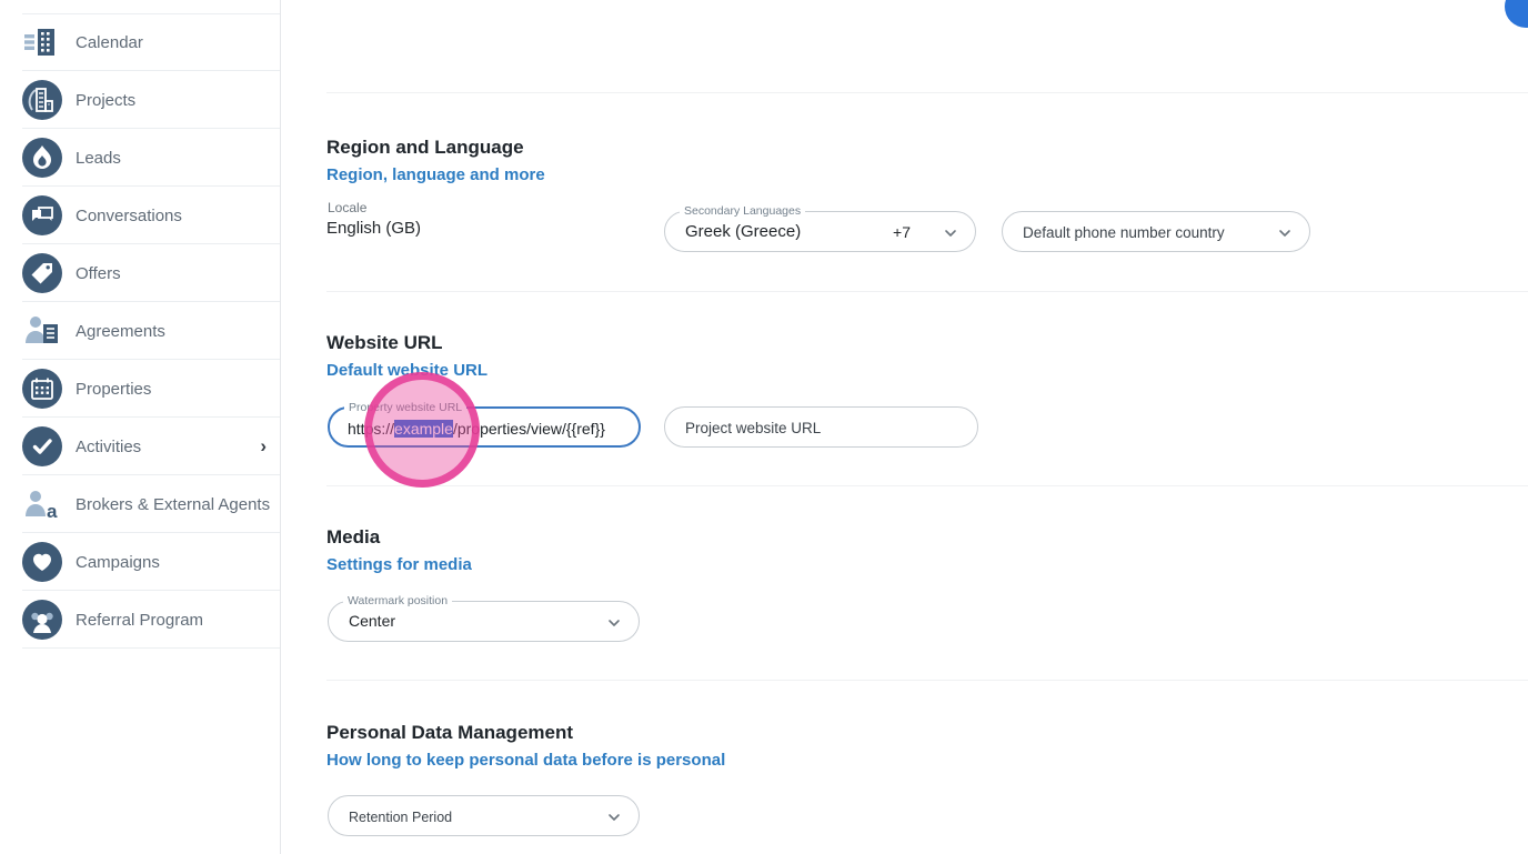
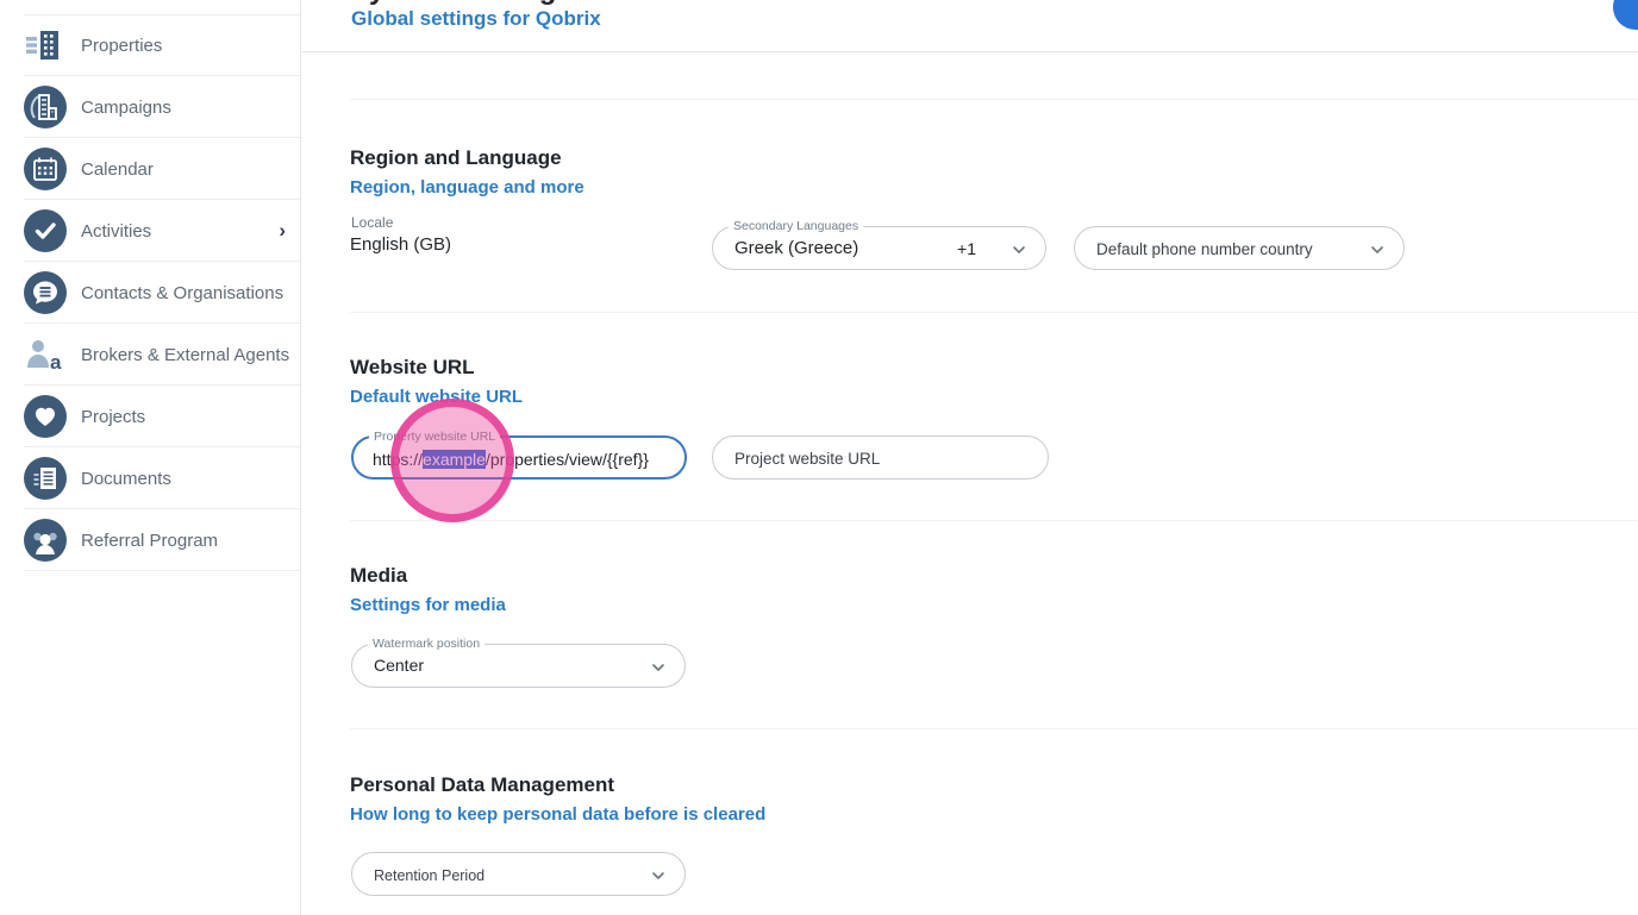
- Calendar
+ Properties
- Projects
+ Campaigns
- Leads
- Conversations
- Offers
- Agreements
- Properties
+ Calendar
  Activities
  ›
+ Contacts & Organisations
  a
  Brokers & External Agents
- Campaigns
+ Projects
+ Documents
  Referral Program
+ Global settings for Qobrix
  Region and Language
  Region, language and more
  Locale
  English (GB)
  Secondary Languages
  Greek (Greece)
- +7
+ +1
  Default phone number country
  Website URL
  Default website URL
  Property website URL
  https://example/properties/view/{{ref}}
  Project website URL
  Media
  Settings for media
  Watermark position
  Center
  Personal Data Management
- How long to keep personal data before is personal
+ How long to keep personal data before is cleared
  Retention Period
